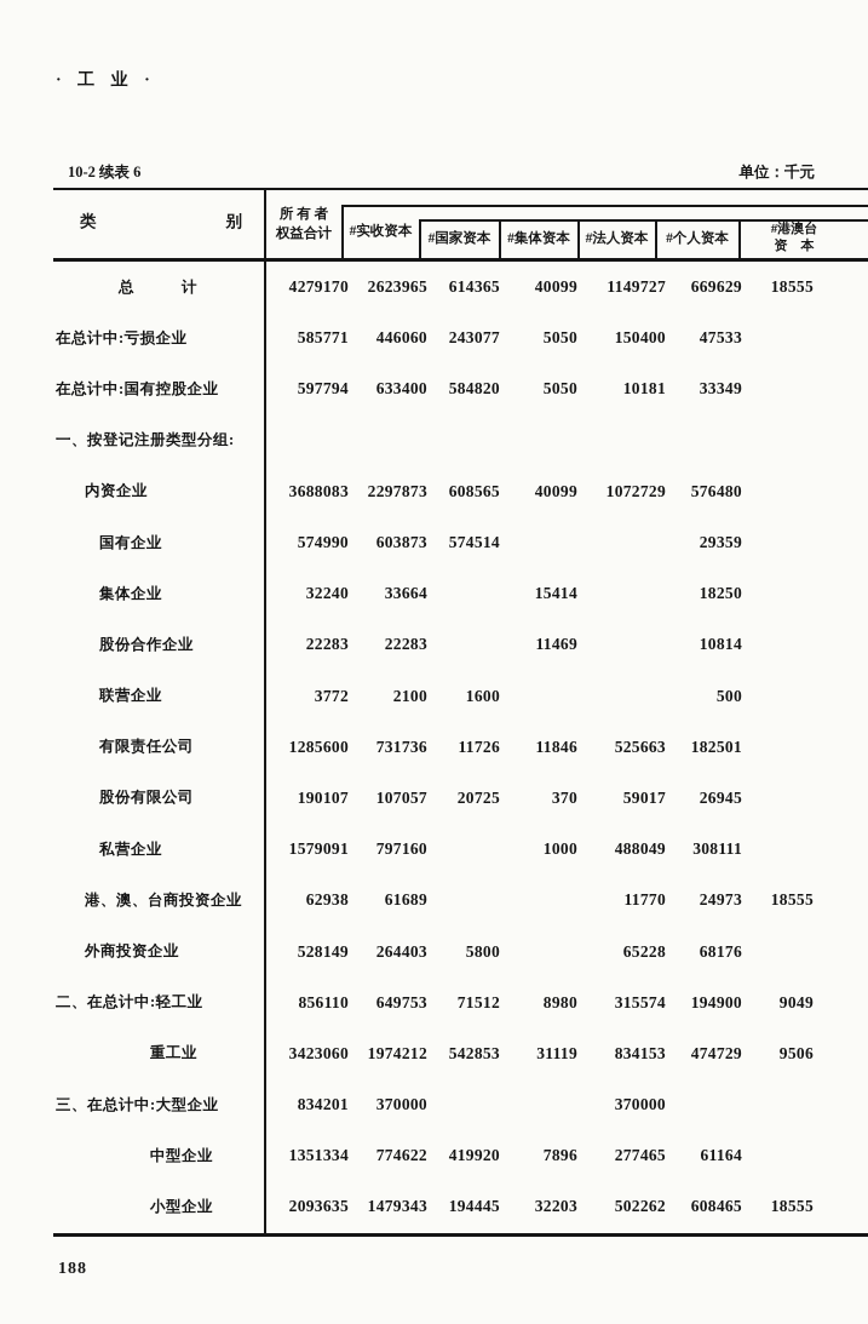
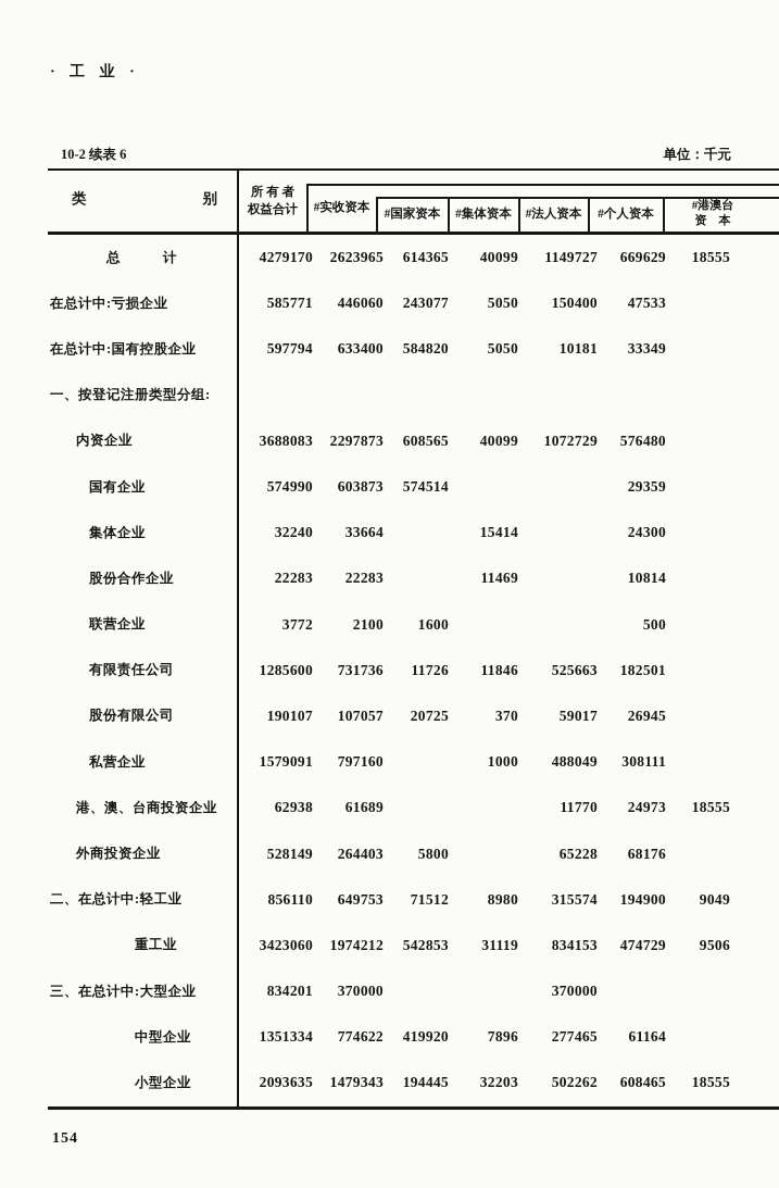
  · 工 业 ·
  10-2 续表 6
  单位：千元
  类
  别
  所 有 者
  权益合计
  #实收资本
  #国家资本
  #集体资本
  #法人资本
  #个人资本
  #港澳台
  资 本
  总 计
  4279170
  2623965
  614365
  40099
  1149727
  669629
  18555
  在总计中:亏损企业
  585771
  446060
  243077
  5050
  150400
  47533
  在总计中:国有控股企业
  597794
  633400
  584820
  5050
  10181
  33349
  一、按登记注册类型分组:
  内资企业
  3688083
  2297873
  608565
  40099
  1072729
  576480
  国有企业
  574990
  603873
  574514
  29359
  集体企业
  32240
  33664
  15414
- 18250
+ 24300
  股份合作企业
  22283
  22283
  11469
  10814
  联营企业
  3772
  2100
  1600
  500
  有限责任公司
  1285600
  731736
  11726
  11846
  525663
  182501
  股份有限公司
  190107
  107057
  20725
  370
  59017
  26945
  私营企业
  1579091
  797160
  1000
  488049
  308111
  港、澳、台商投资企业
  62938
  61689
  11770
  24973
  18555
  外商投资企业
  528149
  264403
  5800
  65228
  68176
  二、在总计中:轻工业
  856110
  649753
  71512
  8980
  315574
  194900
  9049
  重工业
  3423060
  1974212
  542853
  31119
  834153
  474729
  9506
  三、在总计中:大型企业
  834201
  370000
  370000
  中型企业
  1351334
  774622
  419920
  7896
  277465
  61164
  小型企业
  2093635
  1479343
  194445
  32203
  502262
  608465
  18555
- 188
+ 154
